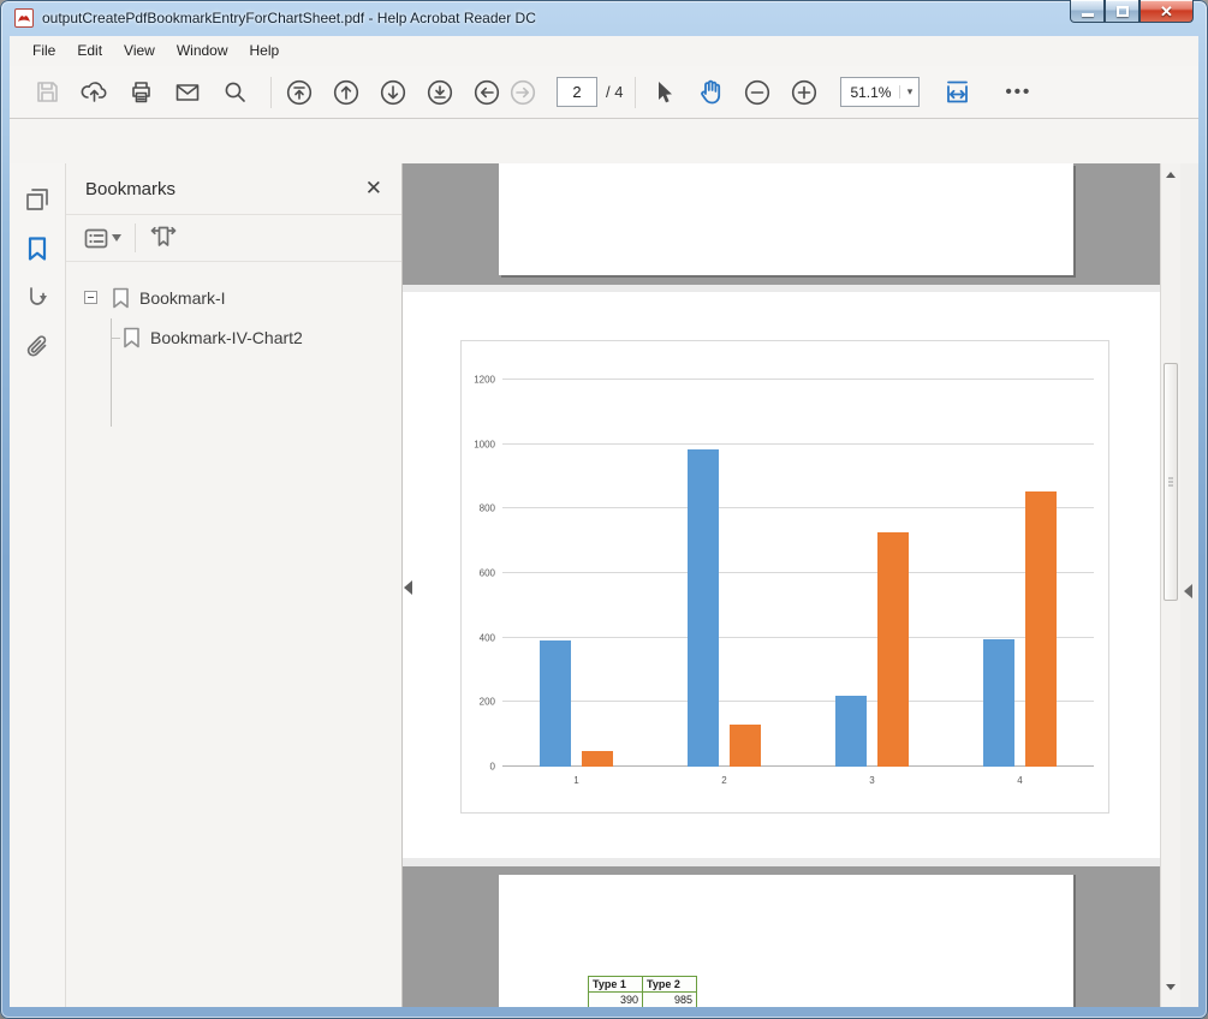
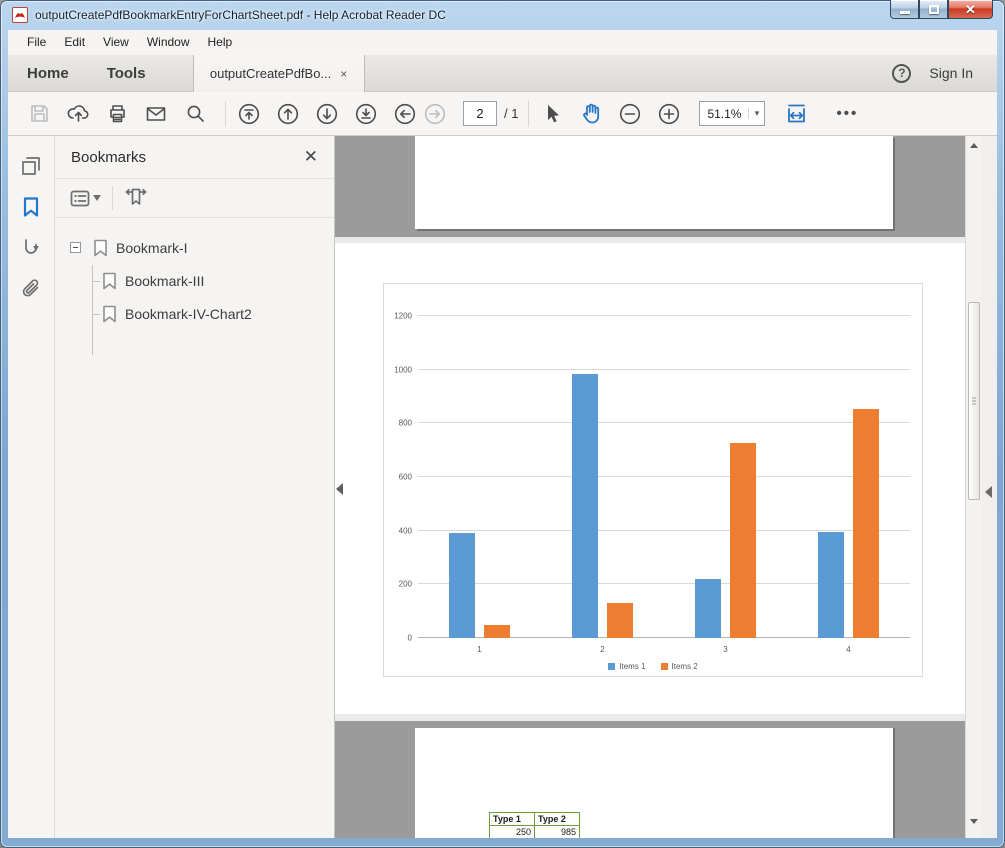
  outputCreatePdfBookmarkEntryForChartSheet.pdf - Help Acrobat Reader DC
  ✕
  File
  Edit
  View
  Window
  Help
+ Home
+ Tools
+ outputCreatePdfBo...
+ ×
+ ?
+ Sign In
  2
- / 4
+ / 1
  51.1%
  ▾
  •••
  Bookmarks
  ✕
  Bookmark-I
+ Bookmark-III
  Bookmark-IV-Chart2
  0
  200
  400
  600
  800
  1000
  1200
  1
  2
  3
  4
+ Items 1
+ Items 2
  Type 1	Type 2
- 390	985
+ 250	985
